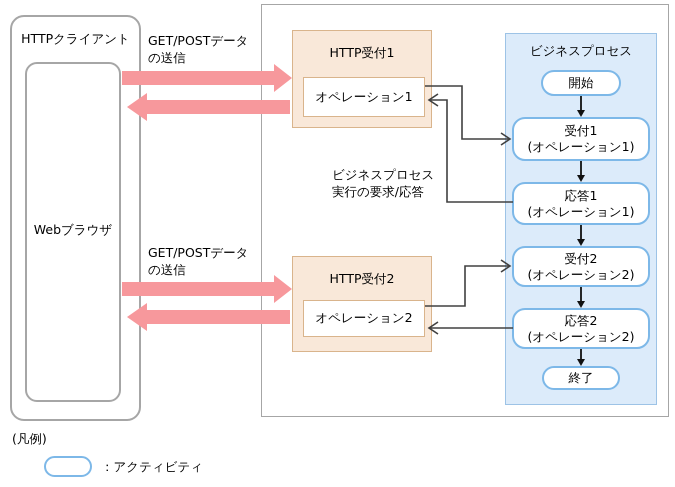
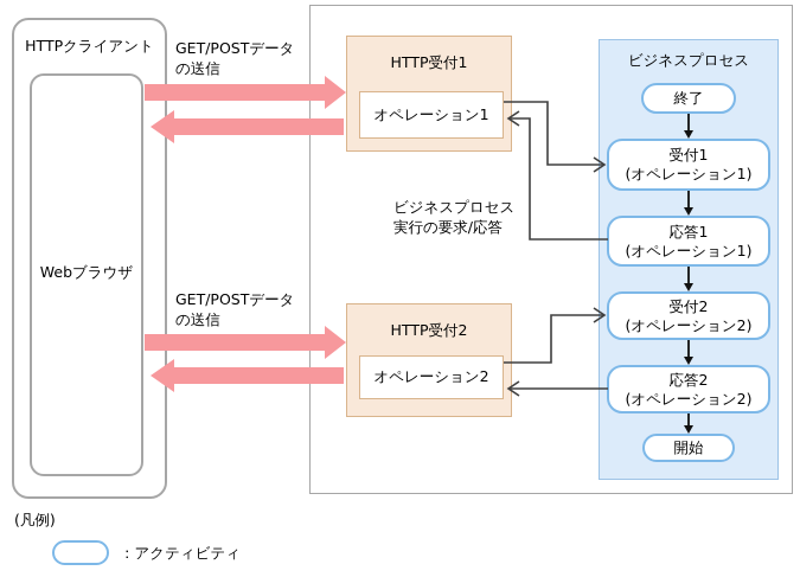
  HTTPクライアント
  Webブラウザ
  HTTP受付1
  オペレーション1
  HTTP受付2
  オペレーション2
  ビジネスプロセス
- 開始
+ 終了
  受付1
  (オペレーション1)
  応答1
  (オペレーション1)
  受付2
  (オペレーション2)
  応答2
  (オペレーション2)
- 終了
+ 開始
  GET/POSTデータ
  の送信
  GET/POSTデータ
  の送信
  ビジネスプロセス
  実行の要求/応答
  (凡例)
  ：アクティビティ
